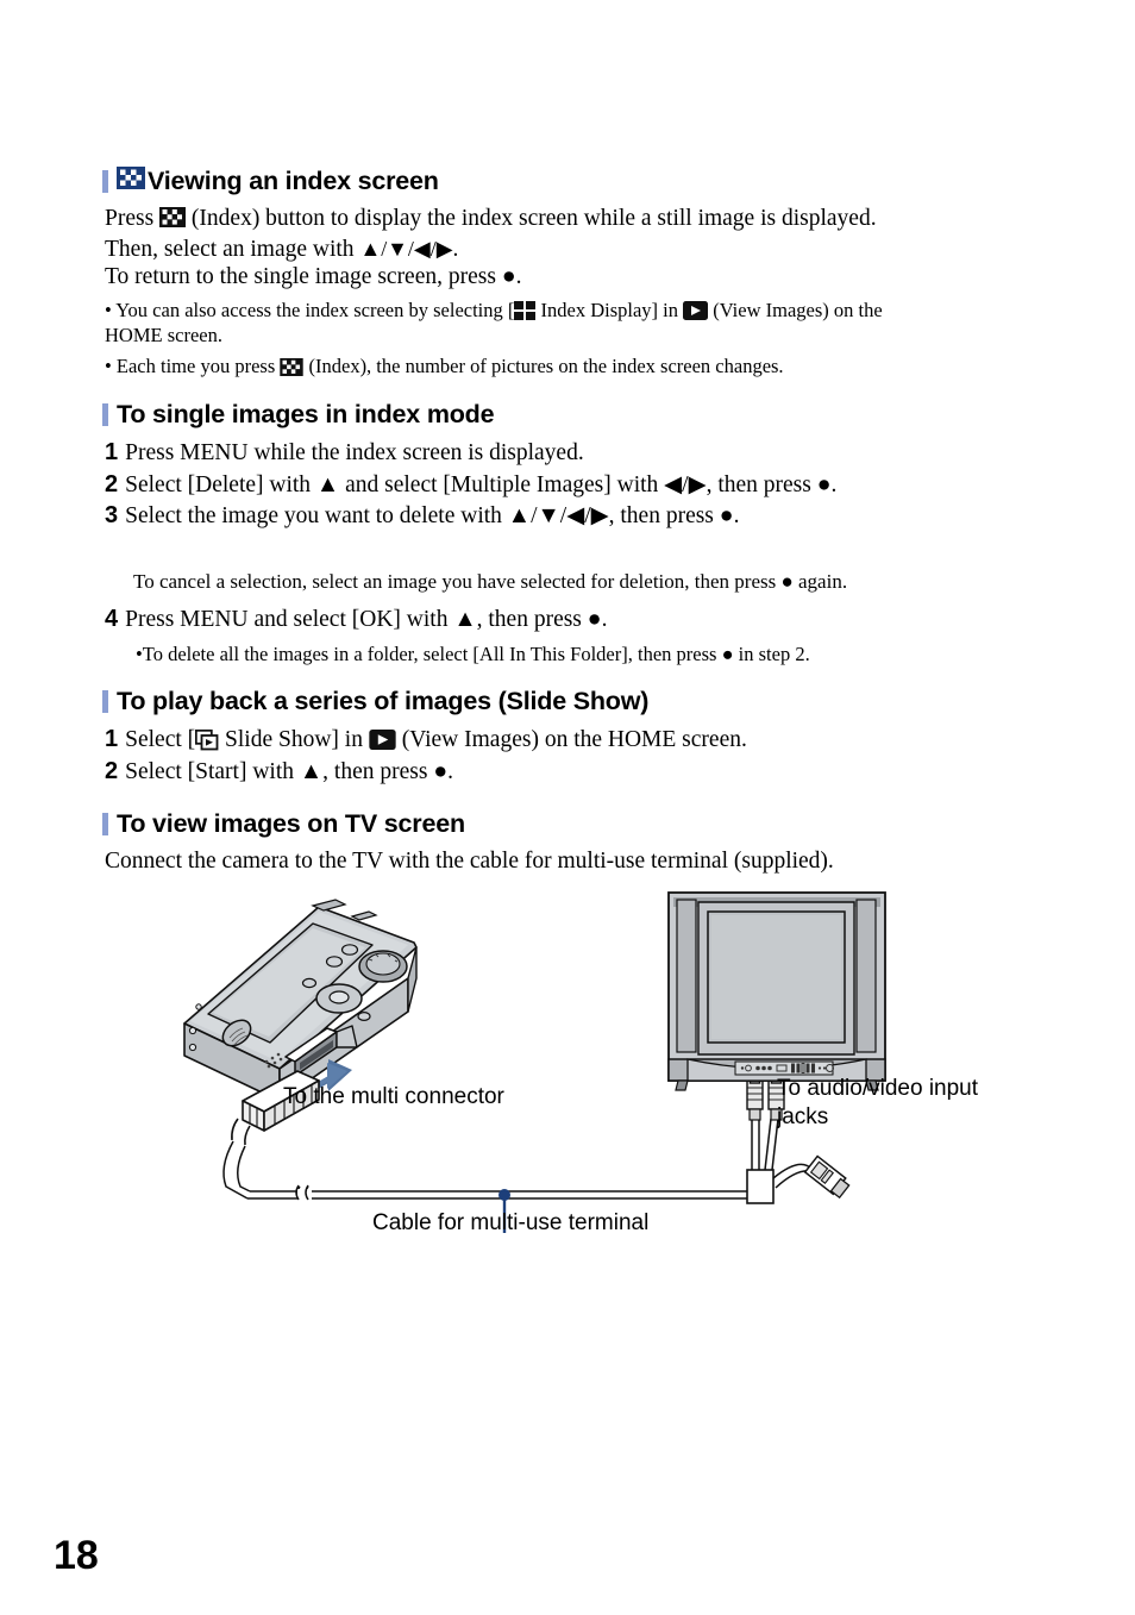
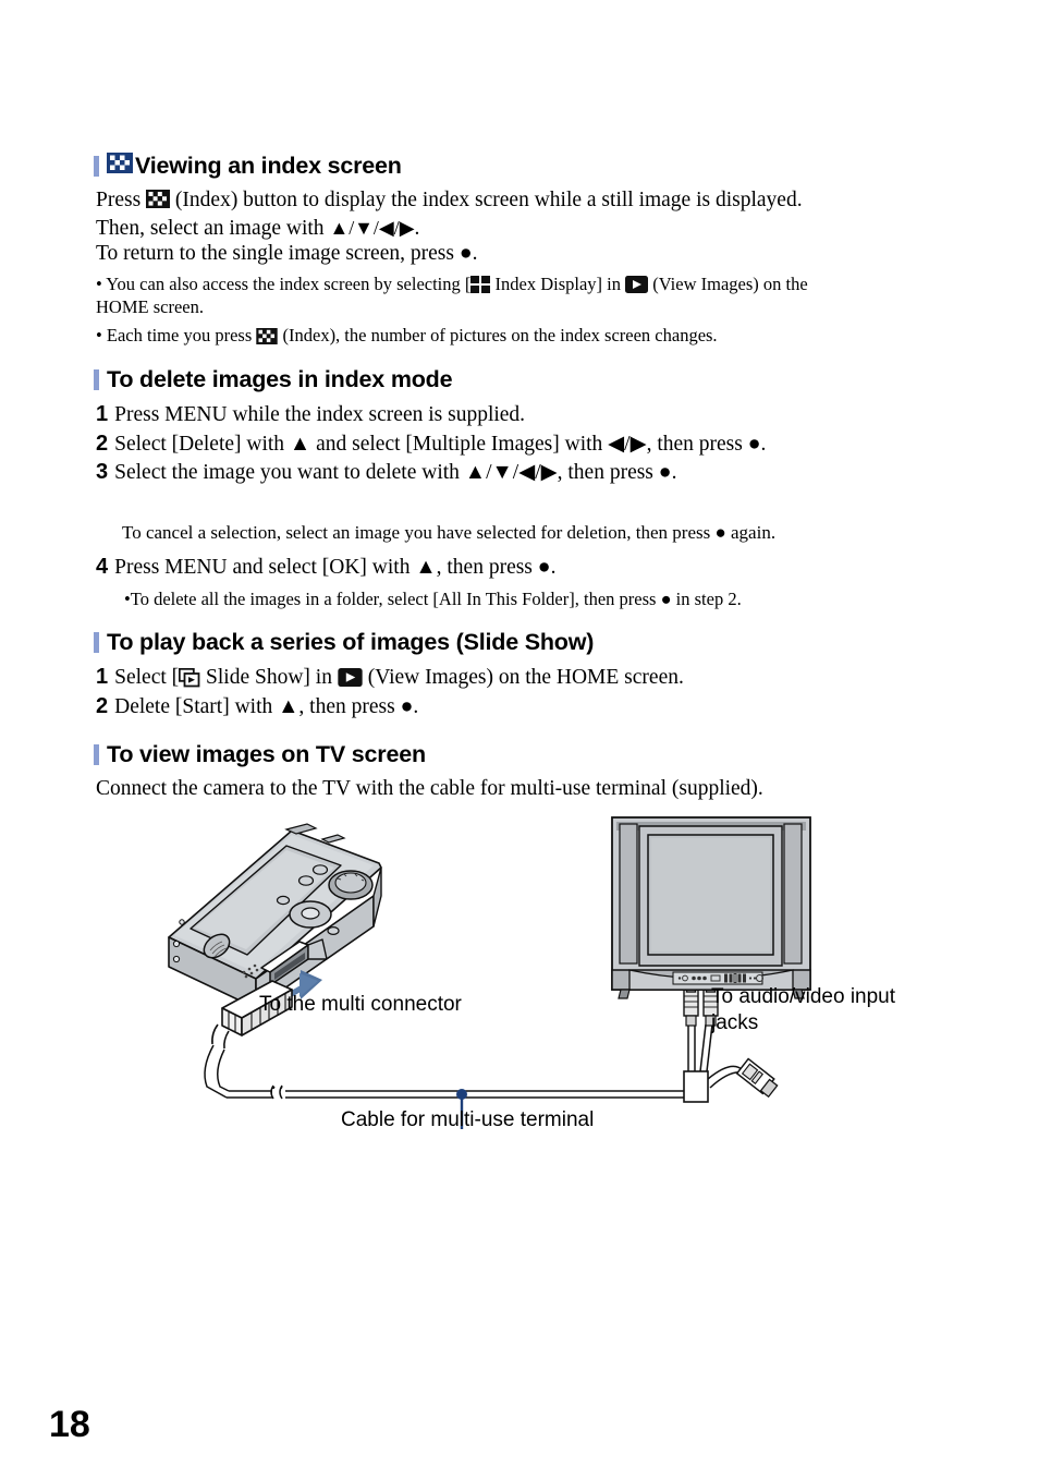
  Viewing an index screen
  Press (Index) button to display the index screen while a still image is displayed.
  Then, select an image with ▲/▼/◀/▶.
  To return to the single image screen, press ●.
  • You can also access the index screen by selecting [ Index Display] in (View Images) on the
  HOME screen.
  • Each time you press (Index), the number of pictures on the index screen changes.
- To single images in index mode
+ To delete images in index mode
  1
- Press MENU while the index screen is displayed.
+ Press MENU while the index screen is supplied.
  2
  Select [Delete] with ▲ and select [Multiple Images] with ◀/▶, then press ●.
  3
  Select the image you want to delete with ▲/▼/◀/▶, then press ●.
  To cancel a selection, select an image you have selected for deletion, then press ● again.
  4
  Press MENU and select [OK] with ▲, then press ●.
  •To delete all the images in a folder, select [All In This Folder], then press ● in step 2.
  To play back a series of images (Slide Show)
  1
  Select [ Slide Show] in (View Images) on the HOME screen.
  2
- Select [Start] with ▲, then press ●.
+ Delete [Start] with ▲, then press ●.
  To view images on TV screen
  Connect the camera to the TV with the cable for multi-use terminal (supplied).
  To the multi connector
  To audio/video input
  jacks
  Cable for multi-use terminal
  18
